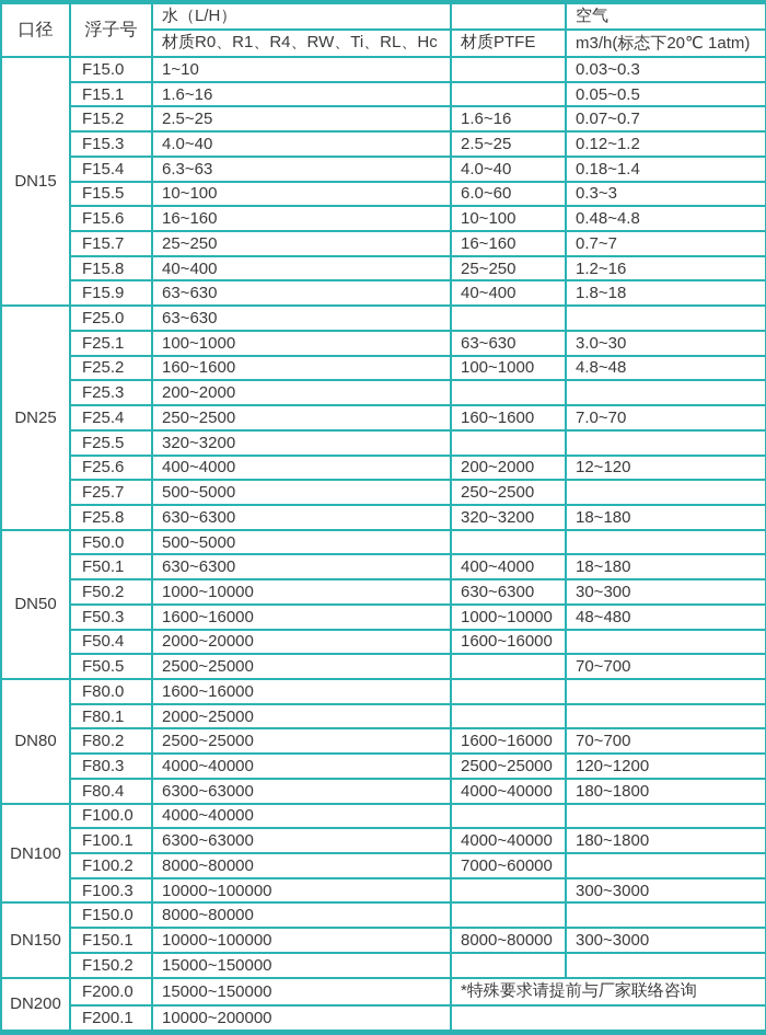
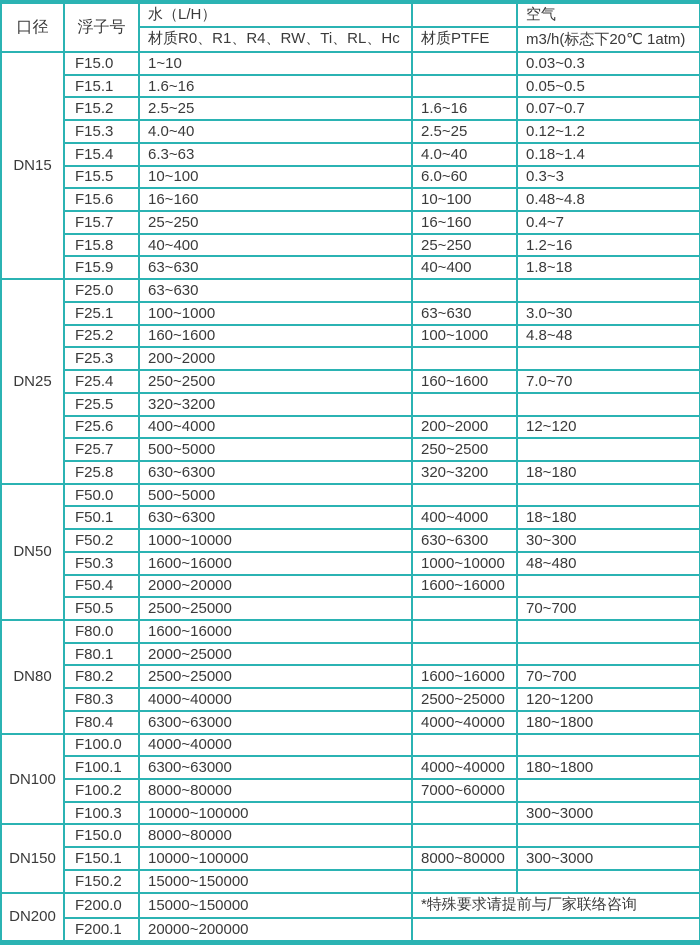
  口径	浮子号	水（L/H）		空气
  材质R0、R1、R4、RW、Ti、RL、Hc	材质PTFE	m3/h(标态下20℃ 1atm)
  DN15	F15.0	1~10		0.03~0.3
  F15.1	1.6~16		0.05~0.5
  F15.2	2.5~25	1.6~16	0.07~0.7
  F15.3	4.0~40	2.5~25	0.12~1.2
  F15.4	6.3~63	4.0~40	0.18~1.4
  F15.5	10~100	6.0~60	0.3~3
  F15.6	16~160	10~100	0.48~4.8
- F15.7	25~250	16~160	0.7~7
+ F15.7	25~250	16~160	0.4~7
  F15.8	40~400	25~250	1.2~16
  F15.9	63~630	40~400	1.8~18
  DN25	F25.0	63~630
  F25.1	100~1000	63~630	3.0~30
  F25.2	160~1600	100~1000	4.8~48
  F25.3	200~2000
  F25.4	250~2500	160~1600	7.0~70
  F25.5	320~3200
  F25.6	400~4000	200~2000	12~120
  F25.7	500~5000	250~2500
  F25.8	630~6300	320~3200	18~180
  DN50	F50.0	500~5000
  F50.1	630~6300	400~4000	18~180
  F50.2	1000~10000	630~6300	30~300
  F50.3	1600~16000	1000~10000	48~480
  F50.4	2000~20000	1600~16000
  F50.5	2500~25000		70~700
  DN80	F80.0	1600~16000
  F80.1	2000~25000
  F80.2	2500~25000	1600~16000	70~700
  F80.3	4000~40000	2500~25000	120~1200
  F80.4	6300~63000	4000~40000	180~1800
  DN100	F100.0	4000~40000
  F100.1	6300~63000	4000~40000	180~1800
  F100.2	8000~80000	7000~60000
  F100.3	10000~100000		300~3000
  DN150	F150.0	8000~80000
  F150.1	10000~100000	8000~80000	300~3000
  F150.2	15000~150000
  DN200	F200.0	15000~150000	*特殊要求请提前与厂家联络咨询
- F200.1	10000~200000
+ F200.1	20000~200000
